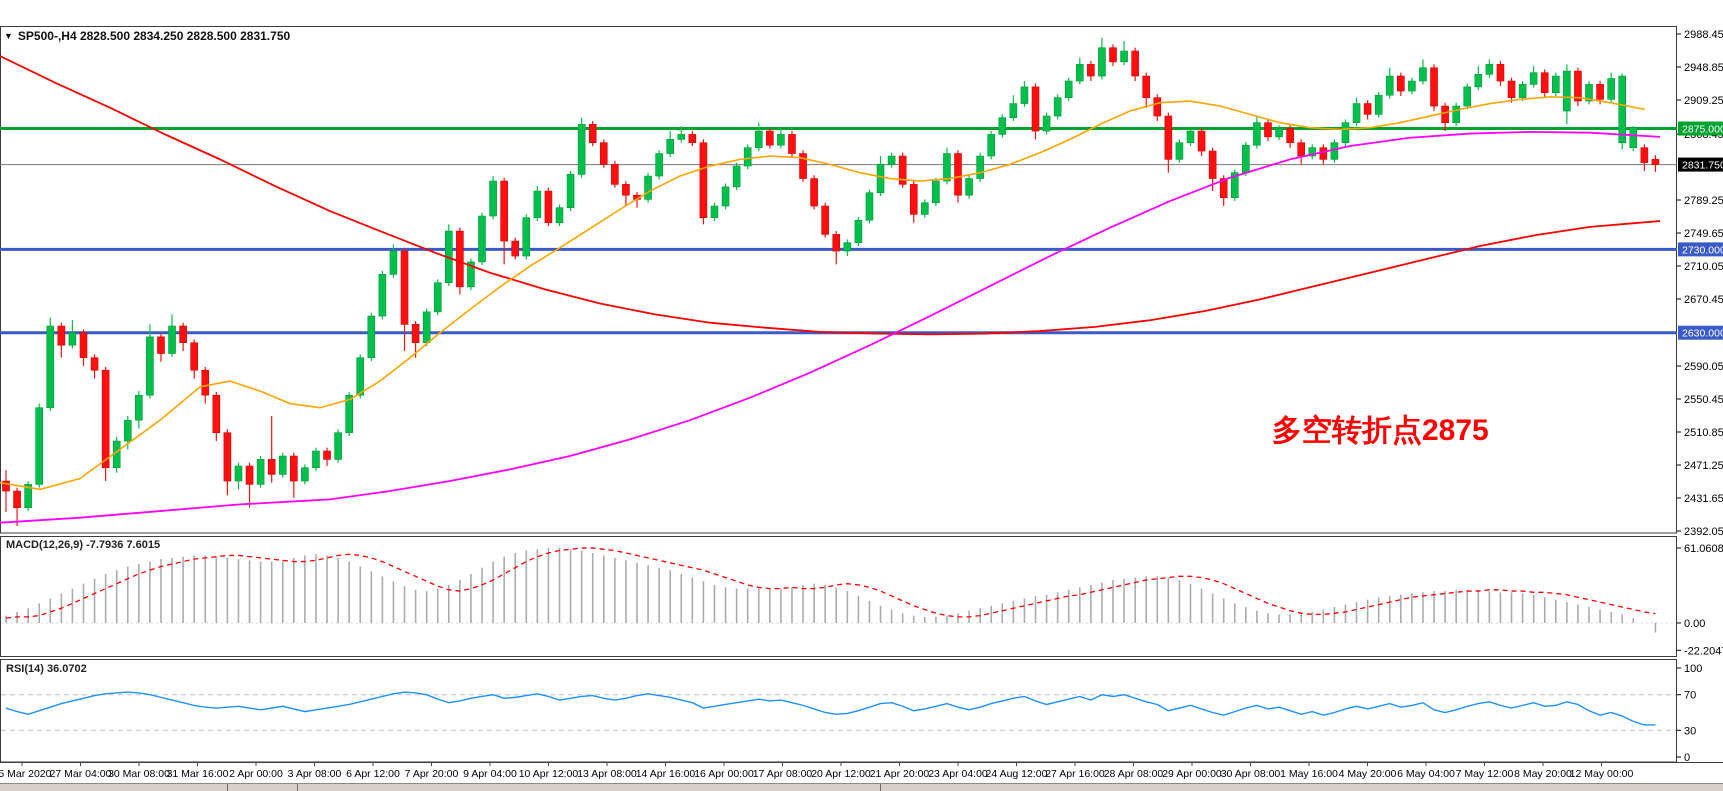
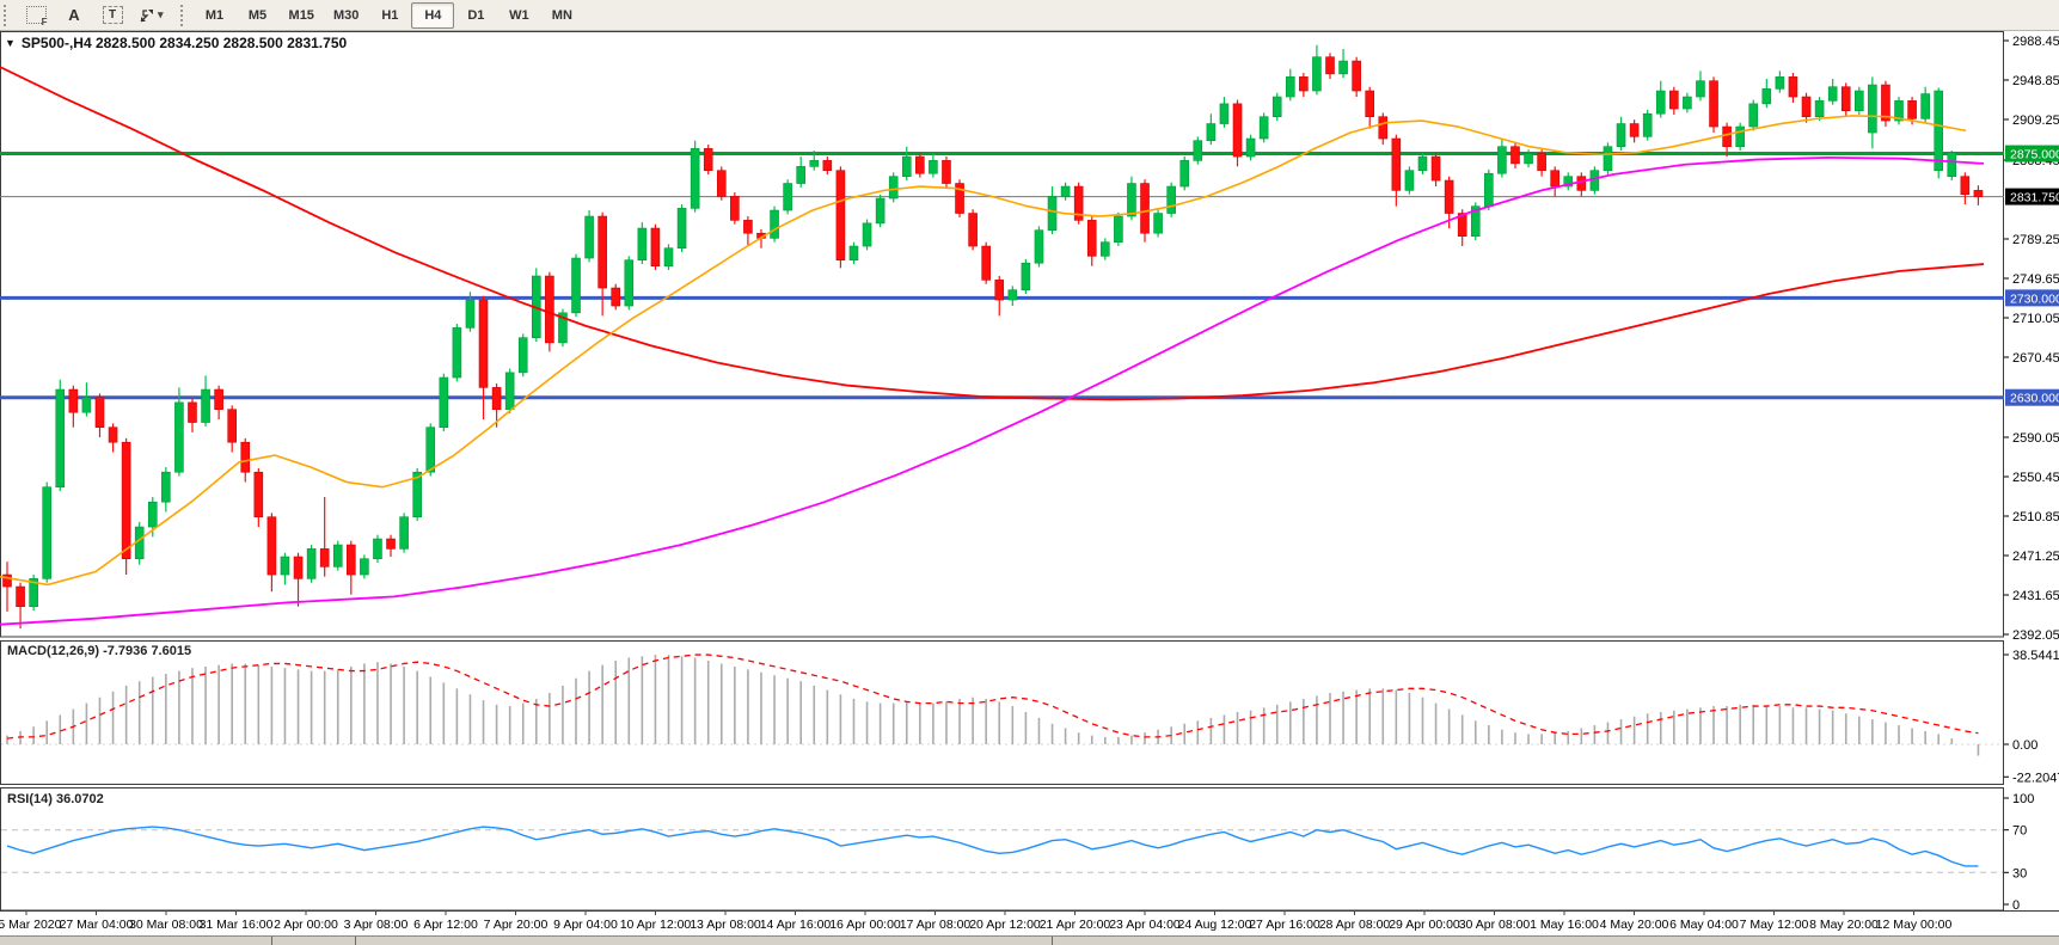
+ F
+ A
+ T
+ ▾
+ M1
+ M5
+ M15
+ M30
+ H1
+ H4
+ D1
+ W1
+ MN
  2988.45
  2948.85
  2909.25
  2789.25
  2749.65
  2710.05
  2670.45
  2590.05
  2550.45
  2510.85
  2471.25
  2431.65
  2392.05
- 61.0608
+ 38.5441
  0.00
  -22.204
  100
  70
  30
  0
  5 Mar 2020
  27 Mar 04:00
  30 Mar 08:00
  31 Mar 16:00
  2 Apr 00:00
  3 Apr 08:00
  6 Apr 12:00
  7 Apr 20:00
  9 Apr 04:00
  10 Apr 12:00
  13 Apr 08:00
  14 Apr 16:00
  16 Apr 00:00
  17 Apr 08:00
  20 Apr 12:00
  21 Apr 20:00
  23 Apr 04:00
  24 Aug 12:00
  27 Apr 16:00
  28 Apr 08:00
  29 Apr 00:00
  30 Apr 08:00
  1 May 16:00
  4 May 20:00
  6 May 04:00
  7 May 12:00
  8 May 20:00
  12 May 00:00
  2875.00
  2831.75
  2730.00
  2630.00
  ▼ SP500-,H4 2828.500 2834.250 2828.500 2831.750
  MACD(12,26,9) -7.7936 7.6015
  RSI(14) 36.0702
- 多空转折点2875
